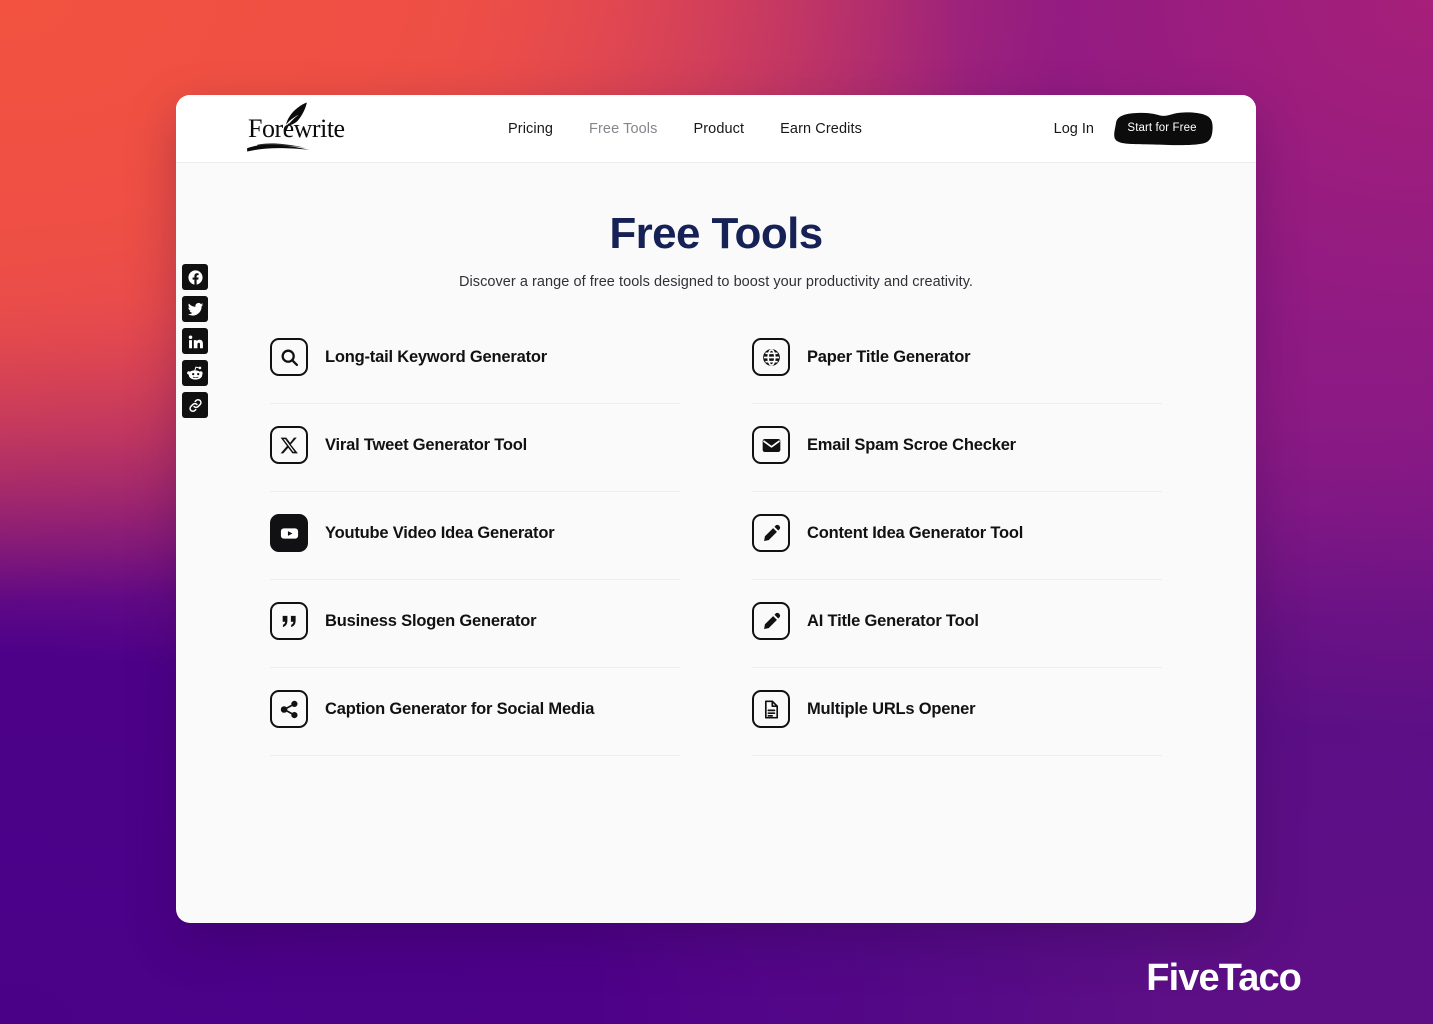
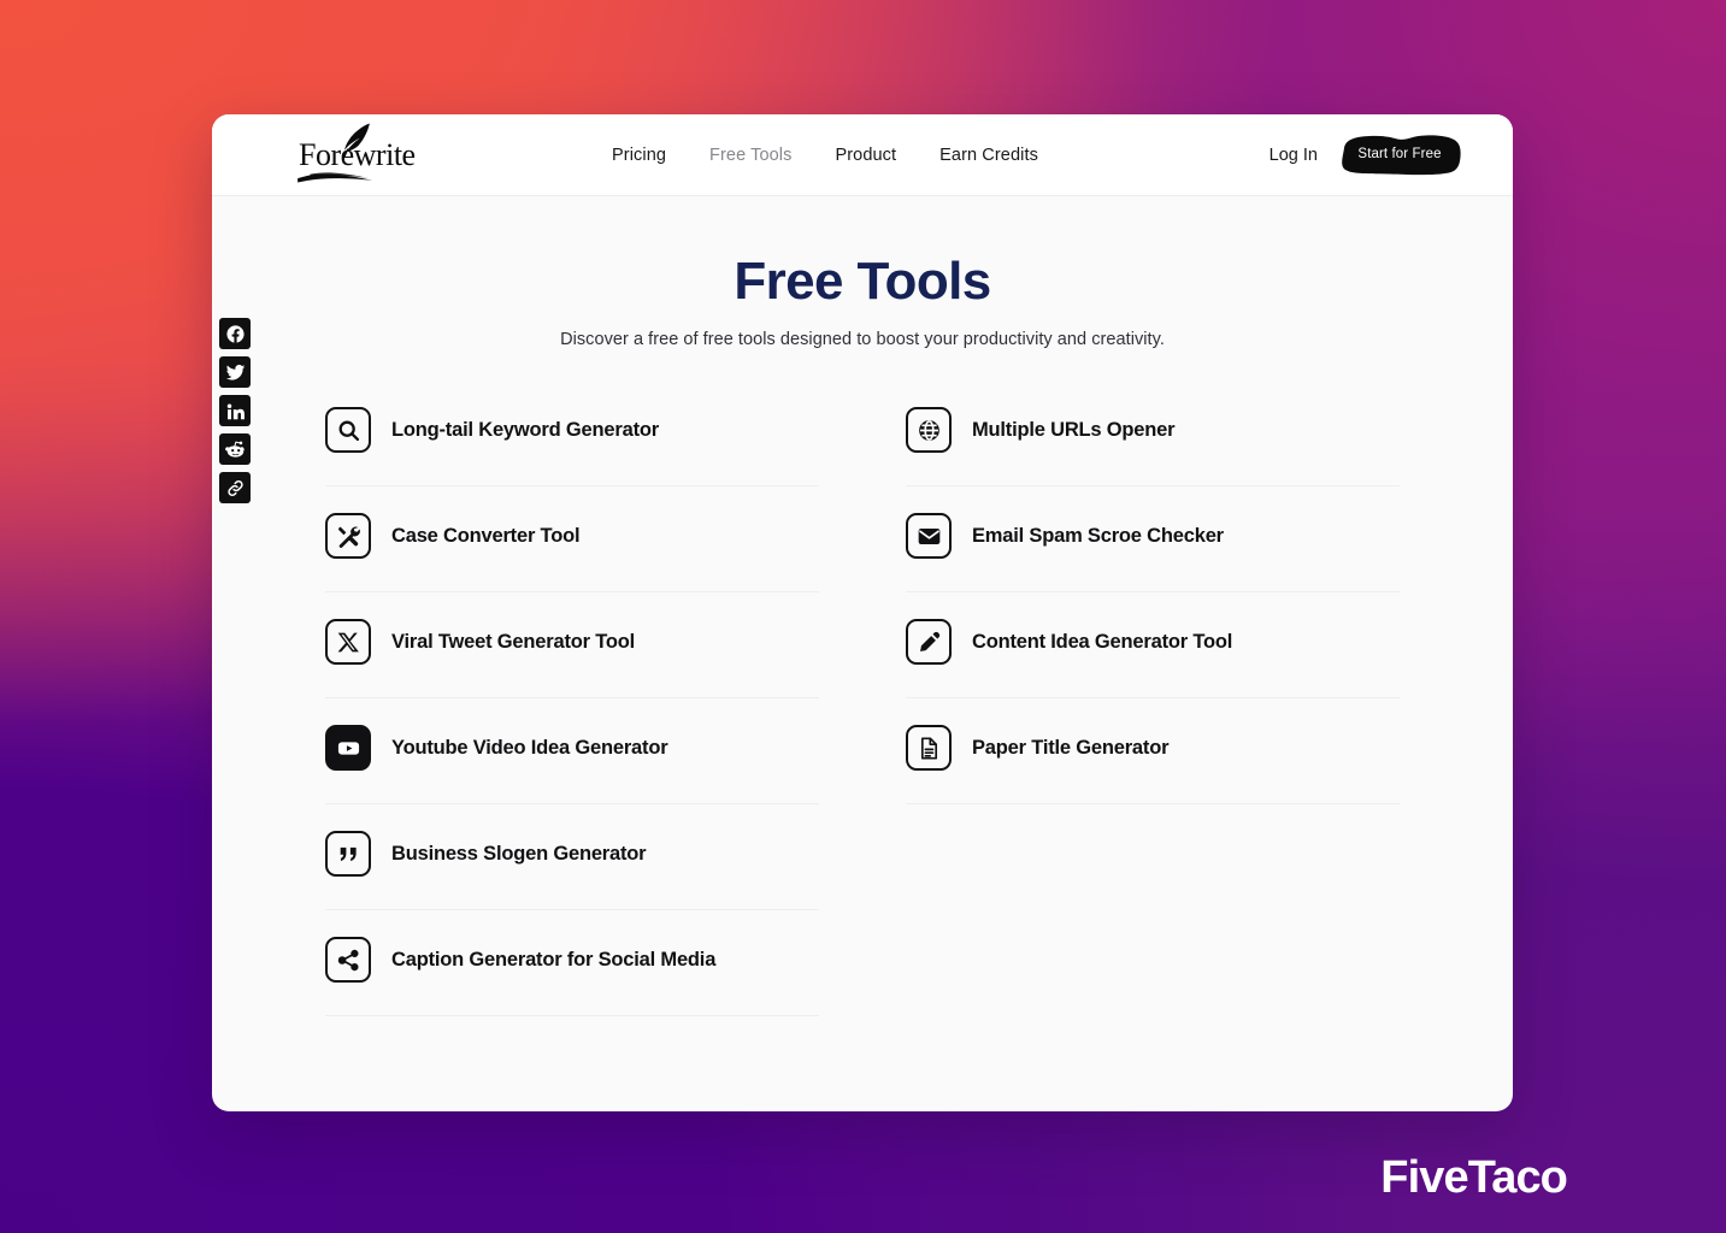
  Forewrite
  Pricing
  Free Tools
  Product
  Earn Credits
  Log In
  Start for Free
  Free Tools
- Discover a range of free tools designed to boost your productivity and creativity.
+ Discover a free of free tools designed to boost your productivity and creativity.
  Long-tail Keyword Generator
+ Case Converter Tool
  Viral Tweet Generator Tool
  Youtube Video Idea Generator
  Business Slogen Generator
  Caption Generator for Social Media
- Paper Title Generator
+ Multiple URLs Opener
  Email Spam Scroe Checker
  Content Idea Generator Tool
- AI Title Generator Tool
- Multiple URLs Opener
+ Paper Title Generator
  FiveTaco
